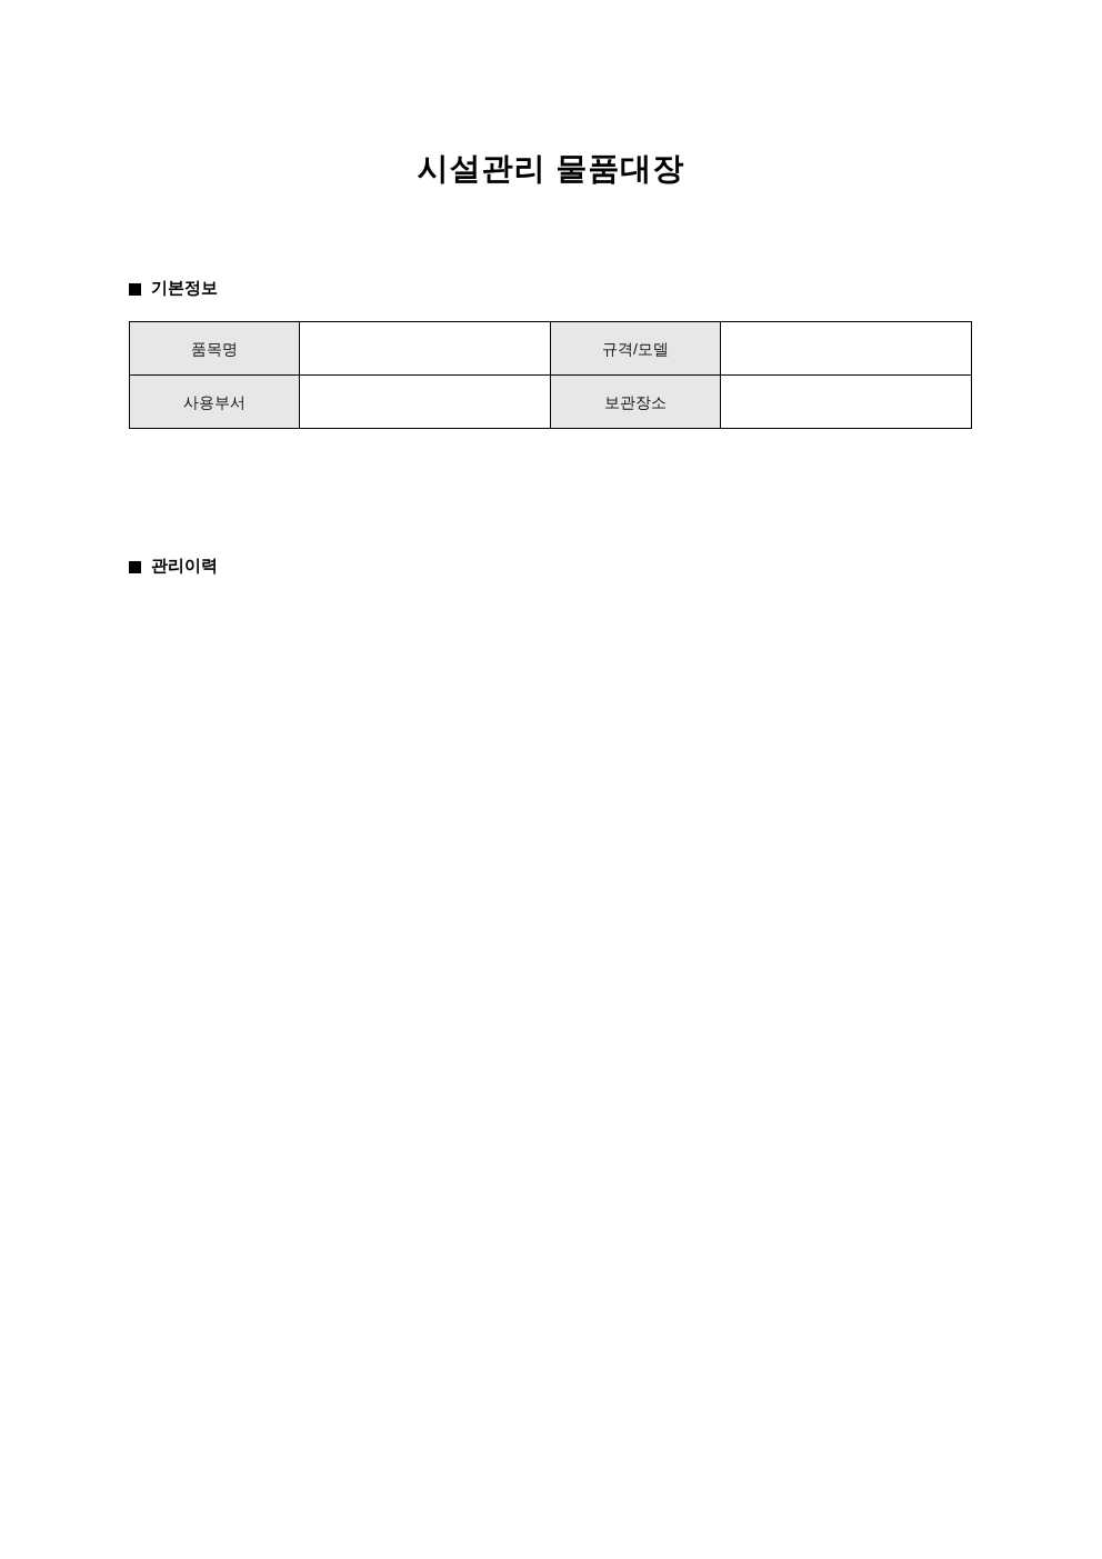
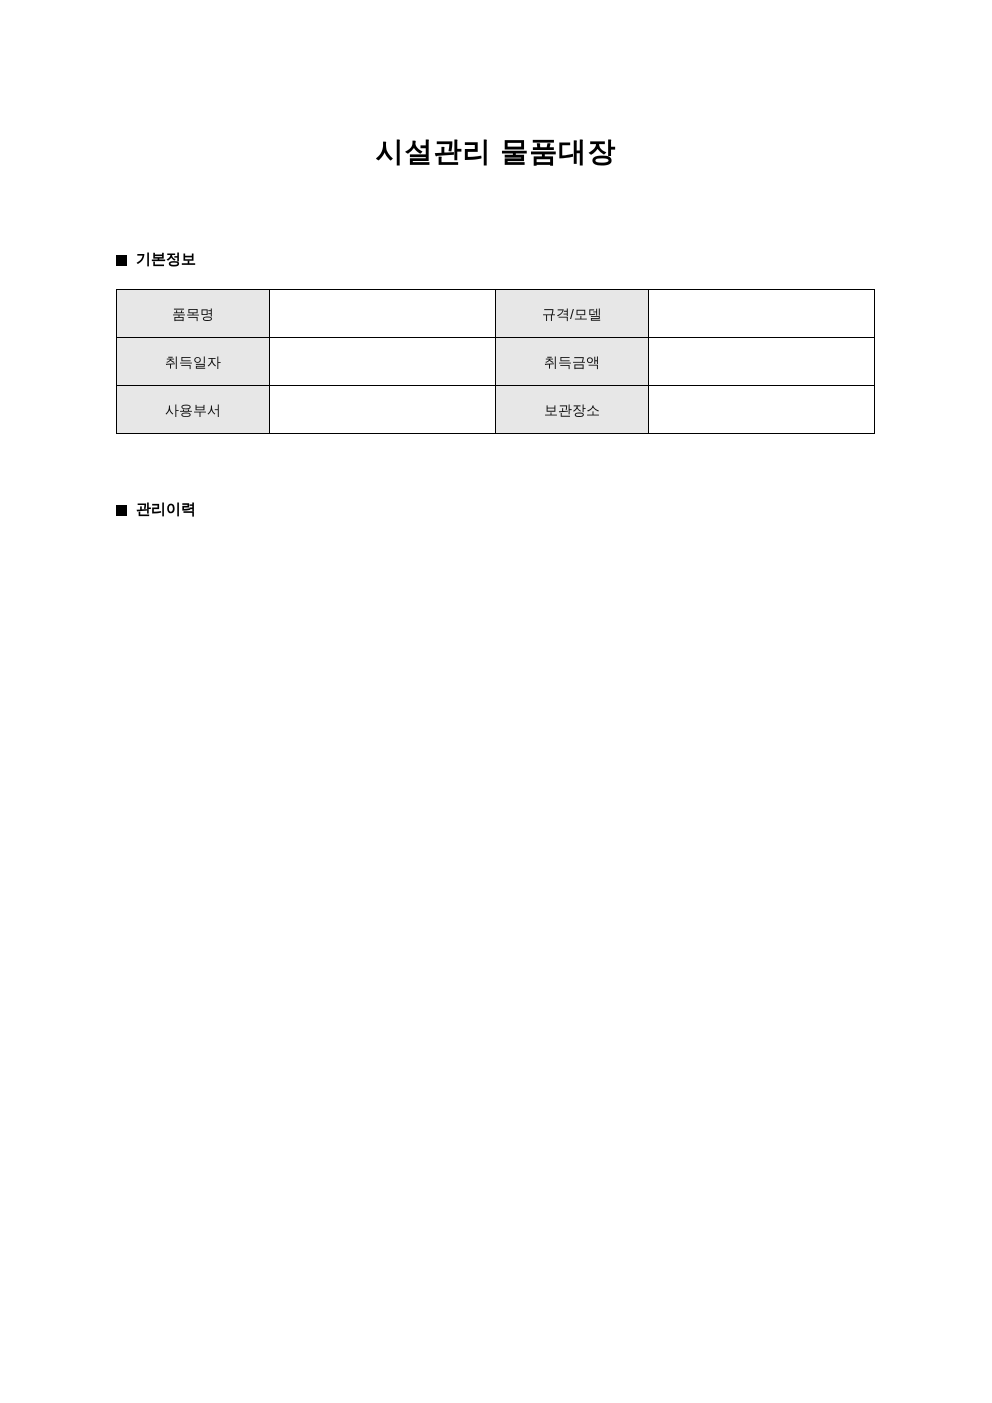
  시설관리 물품대장
  기본정보
  품목명		규격/모델
+ 취득일자		취득금액
  사용부서		보관장소
  관리이력
